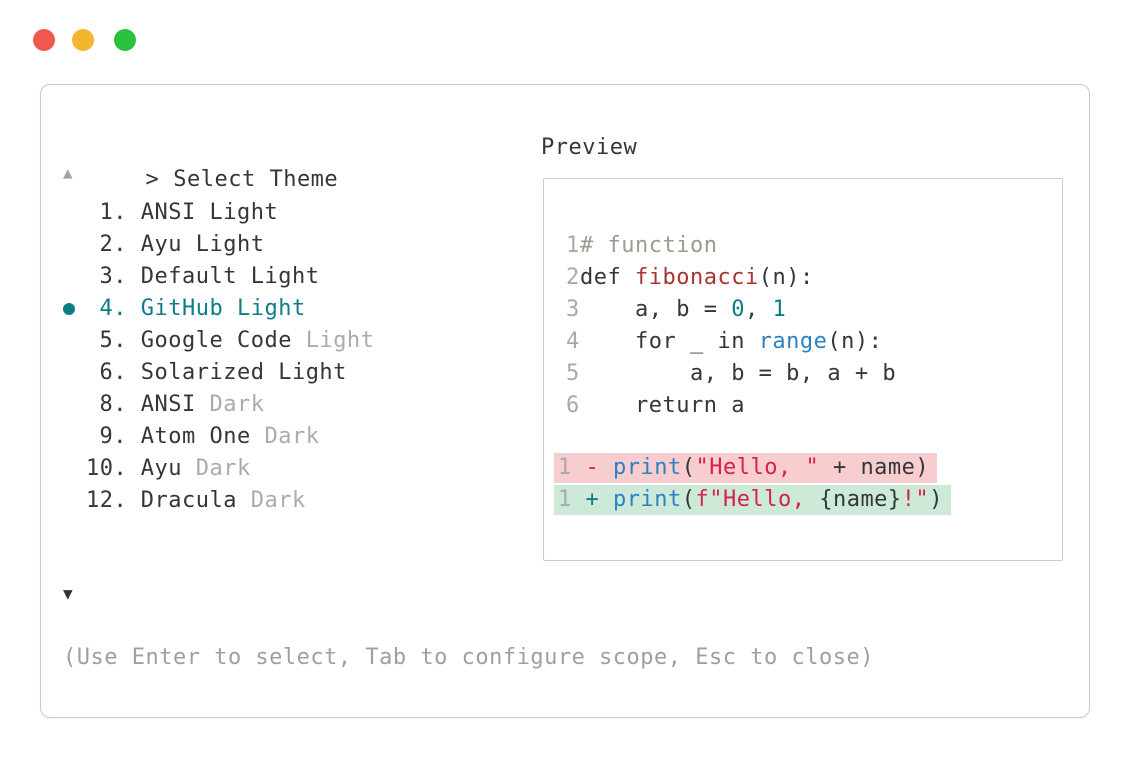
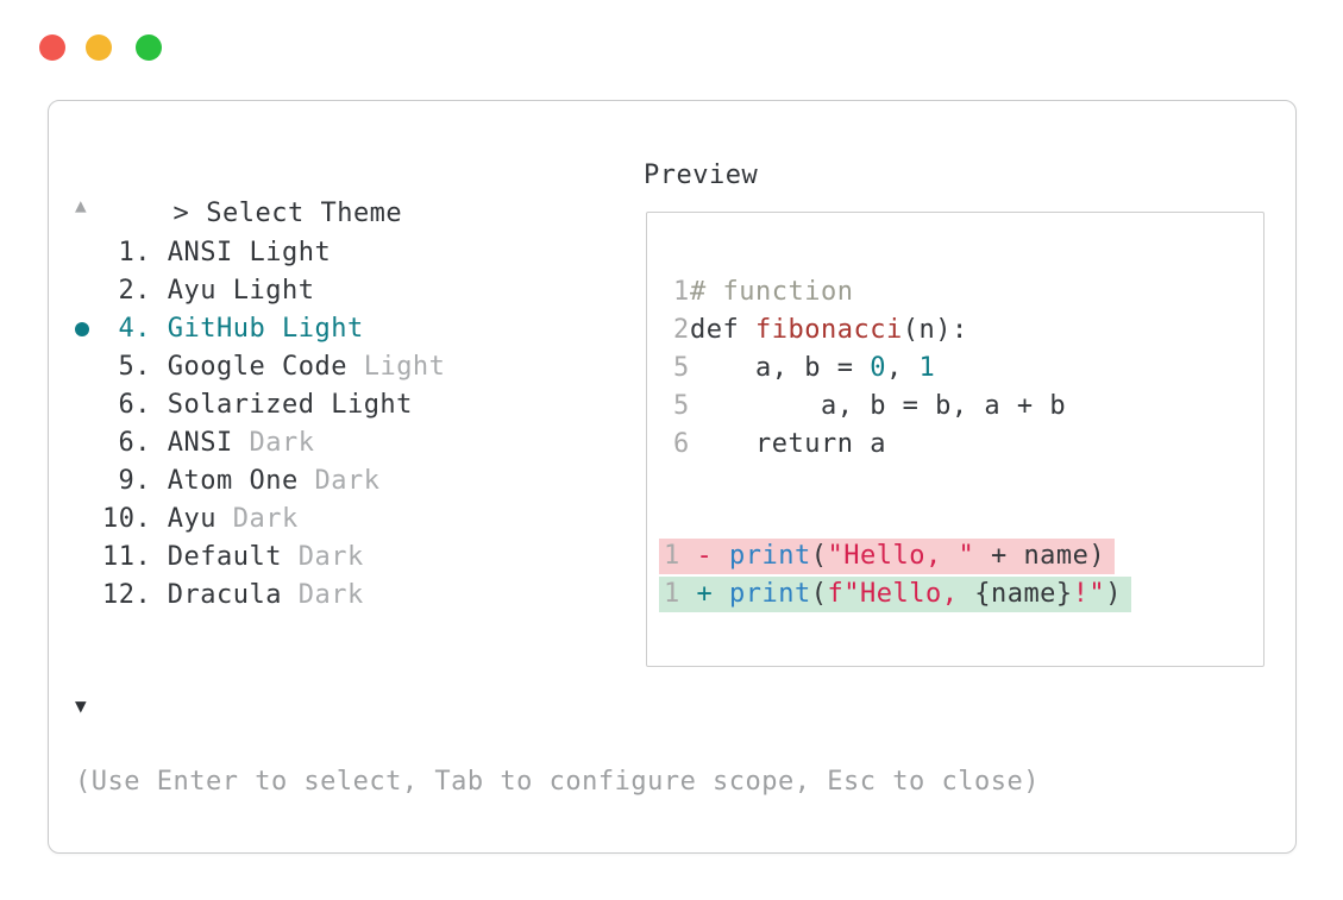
  > Select Theme
  Preview
  ▲
  1. ANSI Light
  2. Ayu Light
- 3. Default Light
  4. GitHub Light
  5. Google Code Light
  6. Solarized Light
- 8. ANSI Dark
+ 6. ANSI Dark
  9. Atom One Dark
  10. Ayu Dark
+ 11. Default Dark
  12. Dracula Dark
  ▼
  1# function
  2def fibonacci(n):
- 3 a, b = 0, 1
+ 5 a, b = 0, 1
- 4 for _ in range(n):
  5 a, b = b, a + b
  6 return a
  1 - print("Hello, " + name)
  1 + print(f"Hello, {name}!")
  (Use Enter to select, Tab to configure scope, Esc to close)
